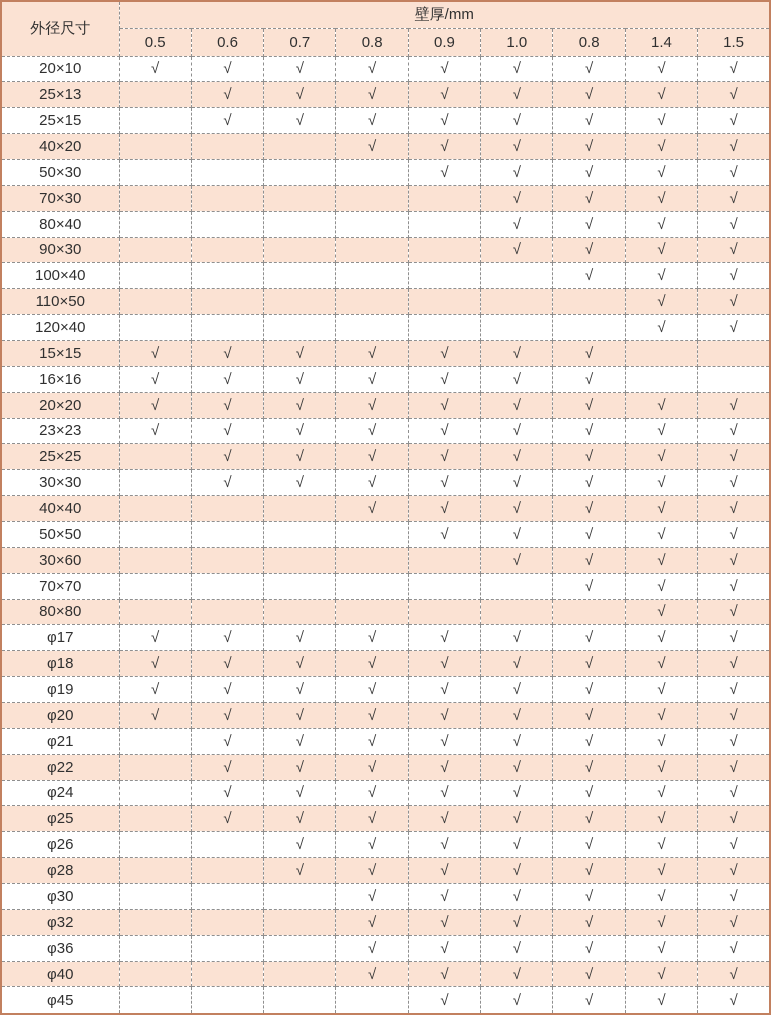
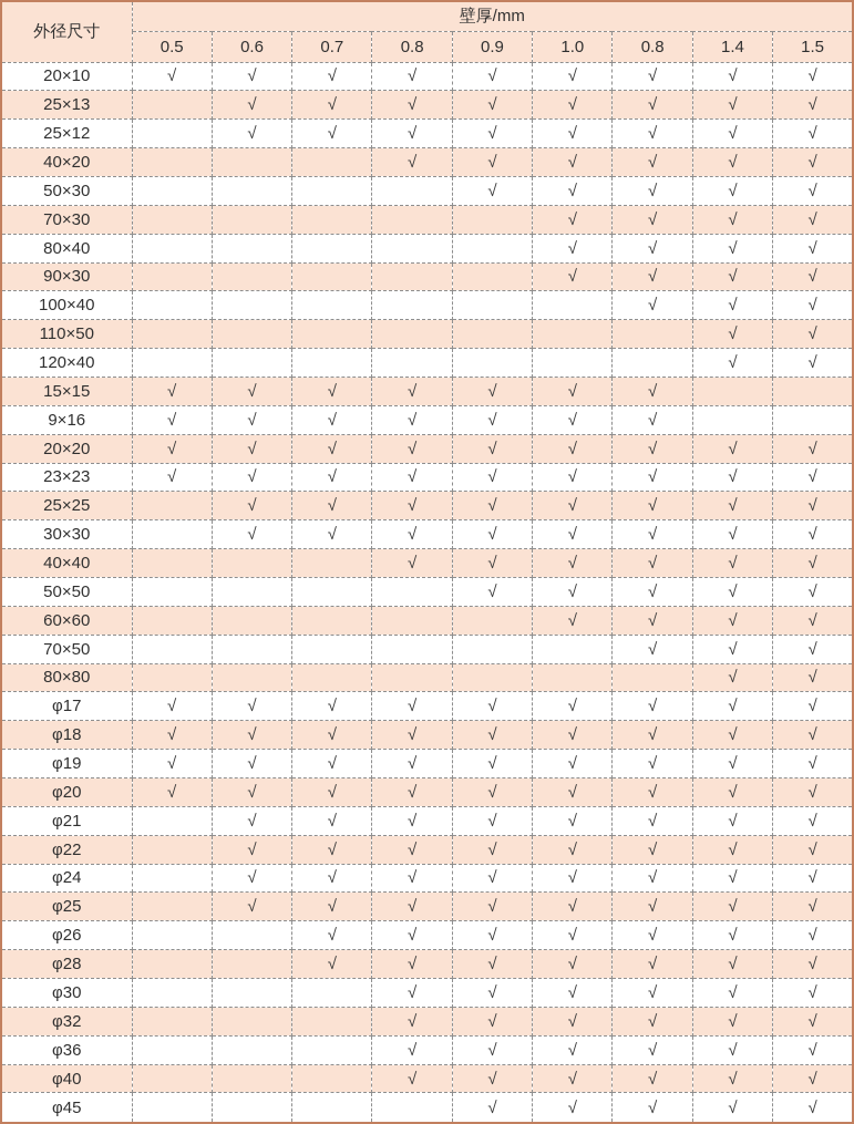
  外径尺寸	壁厚/mm
  0.5	0.6	0.7	0.8	0.9	1.0	0.8	1.4	1.5
  20×10	√	√	√	√	√	√	√	√	√
  25×13		√	√	√	√	√	√	√	√
- 25×15		√	√	√	√	√	√	√	√
+ 25×12		√	√	√	√	√	√	√	√
  40×20				√	√	√	√	√	√
  50×30					√	√	√	√	√
  70×30						√	√	√	√
  80×40						√	√	√	√
  90×30						√	√	√	√
  100×40							√	√	√
  110×50								√	√
  120×40								√	√
  15×15	√	√	√	√	√	√	√
- 16×16	√	√	√	√	√	√	√
+ 9×16	√	√	√	√	√	√	√
  20×20	√	√	√	√	√	√	√	√	√
  23×23	√	√	√	√	√	√	√	√	√
  25×25		√	√	√	√	√	√	√	√
  30×30		√	√	√	√	√	√	√	√
  40×40				√	√	√	√	√	√
  50×50					√	√	√	√	√
- 30×60						√	√	√	√
+ 60×60						√	√	√	√
- 70×70							√	√	√
+ 70×50							√	√	√
  80×80								√	√
  φ17	√	√	√	√	√	√	√	√	√
  φ18	√	√	√	√	√	√	√	√	√
  φ19	√	√	√	√	√	√	√	√	√
  φ20	√	√	√	√	√	√	√	√	√
  φ21		√	√	√	√	√	√	√	√
  φ22		√	√	√	√	√	√	√	√
  φ24		√	√	√	√	√	√	√	√
  φ25		√	√	√	√	√	√	√	√
  φ26			√	√	√	√	√	√	√
  φ28			√	√	√	√	√	√	√
  φ30				√	√	√	√	√	√
  φ32				√	√	√	√	√	√
  φ36				√	√	√	√	√	√
  φ40				√	√	√	√	√	√
  φ45					√	√	√	√	√
